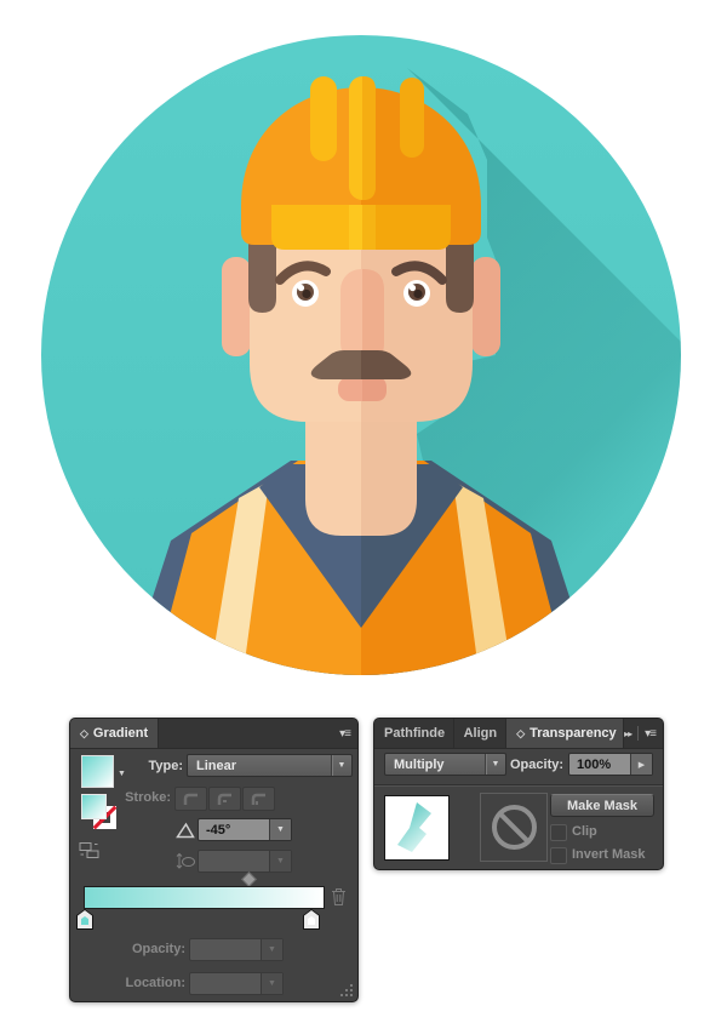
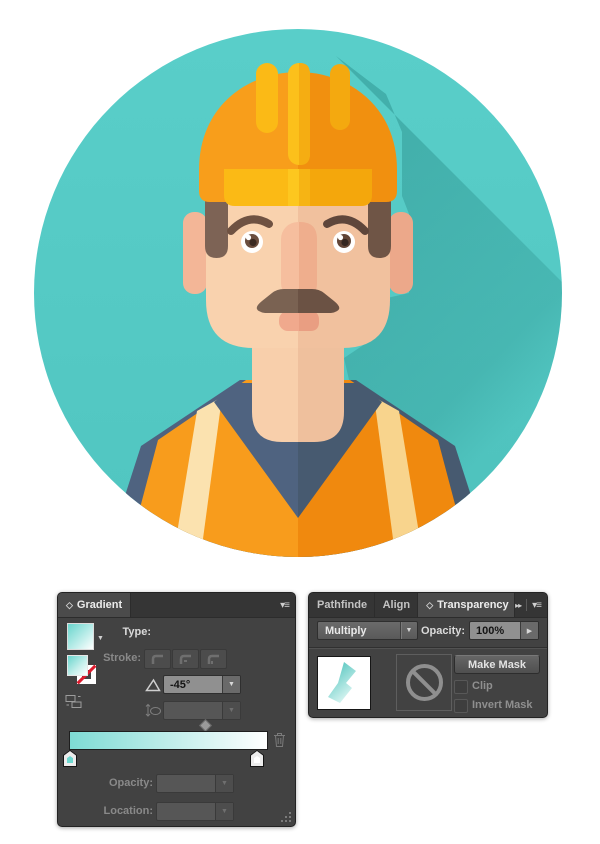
  ◇
  Gradient
  ▾≡
  Type:
- Linear
  Stroke:
  -45°
  Opacity:
  Location:
  Pathfinde
  Align
  ◇
  Transparency
  ▸▸
  ▾≡
  Multiply
  Opacity:
  100%
  Make Mask
  Clip
  Invert Mask
